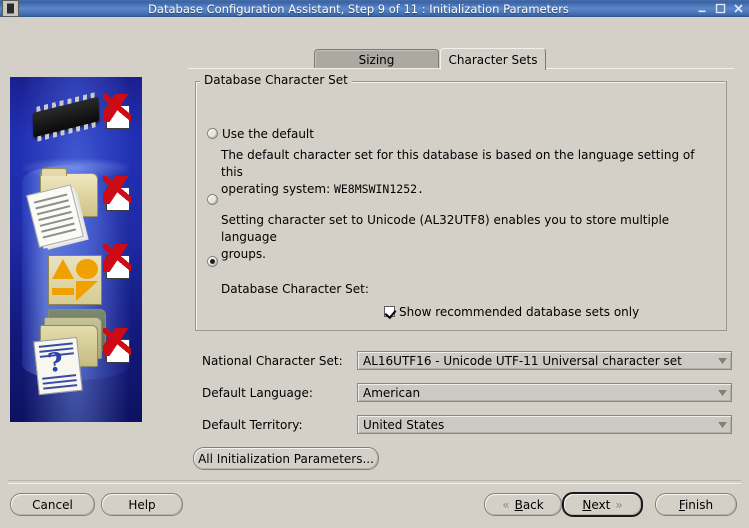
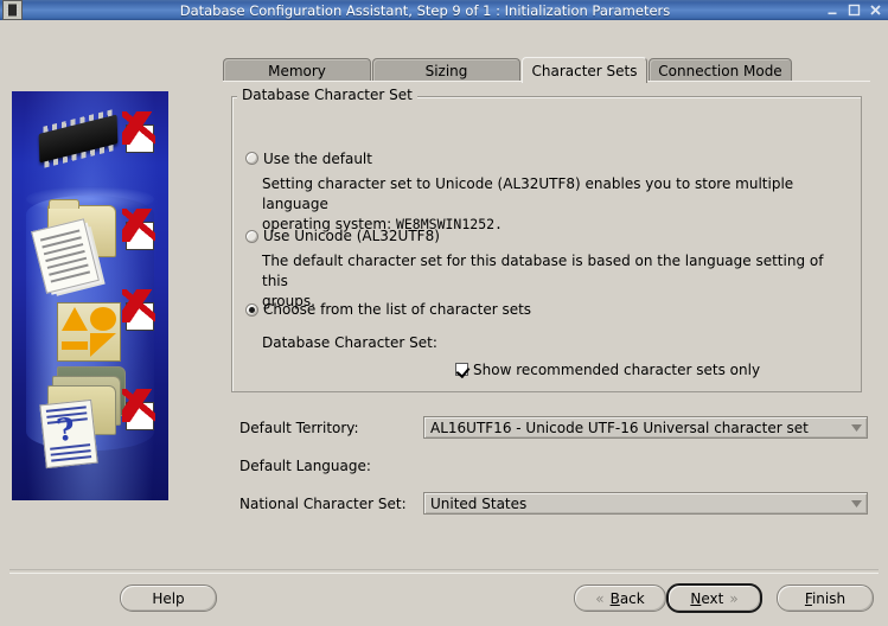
- Database Configuration Assistant, Step 9 of 11 : Initialization Parameters
+ Database Configuration Assistant, Step 9 of 1 : Initialization Parameters
+ Memory
  Sizing
  Character Sets
+ Connection Mode
  Database Character Set
  Use the default
- The default character set for this database is based on the language setting of this
+ Setting character set to Unicode (AL32UTF8) enables you to store multiple language
  operating system: WE8MSWIN1252.
+ Use Unicode (AL32UTF8)
- Setting character set to Unicode (AL32UTF8) enables you to store multiple language
+ The default character set for this database is based on the language setting of this
  groups.
+ Choose from the list of character sets
  Database Character Set:
- Show recommended database sets only
+ Show recommended character sets only
- National Character Set:
+ Default Territory:
- AL16UTF16 - Unicode UTF-11 Universal character set
+ AL16UTF16 - Unicode UTF-16 Universal character set
  Default Language:
- American
- Default Territory:
+ National Character Set:
  United States
- All Initialization Parameters...
- Cancel
  Help
  «
  Back
  Next
  »
  Finish
